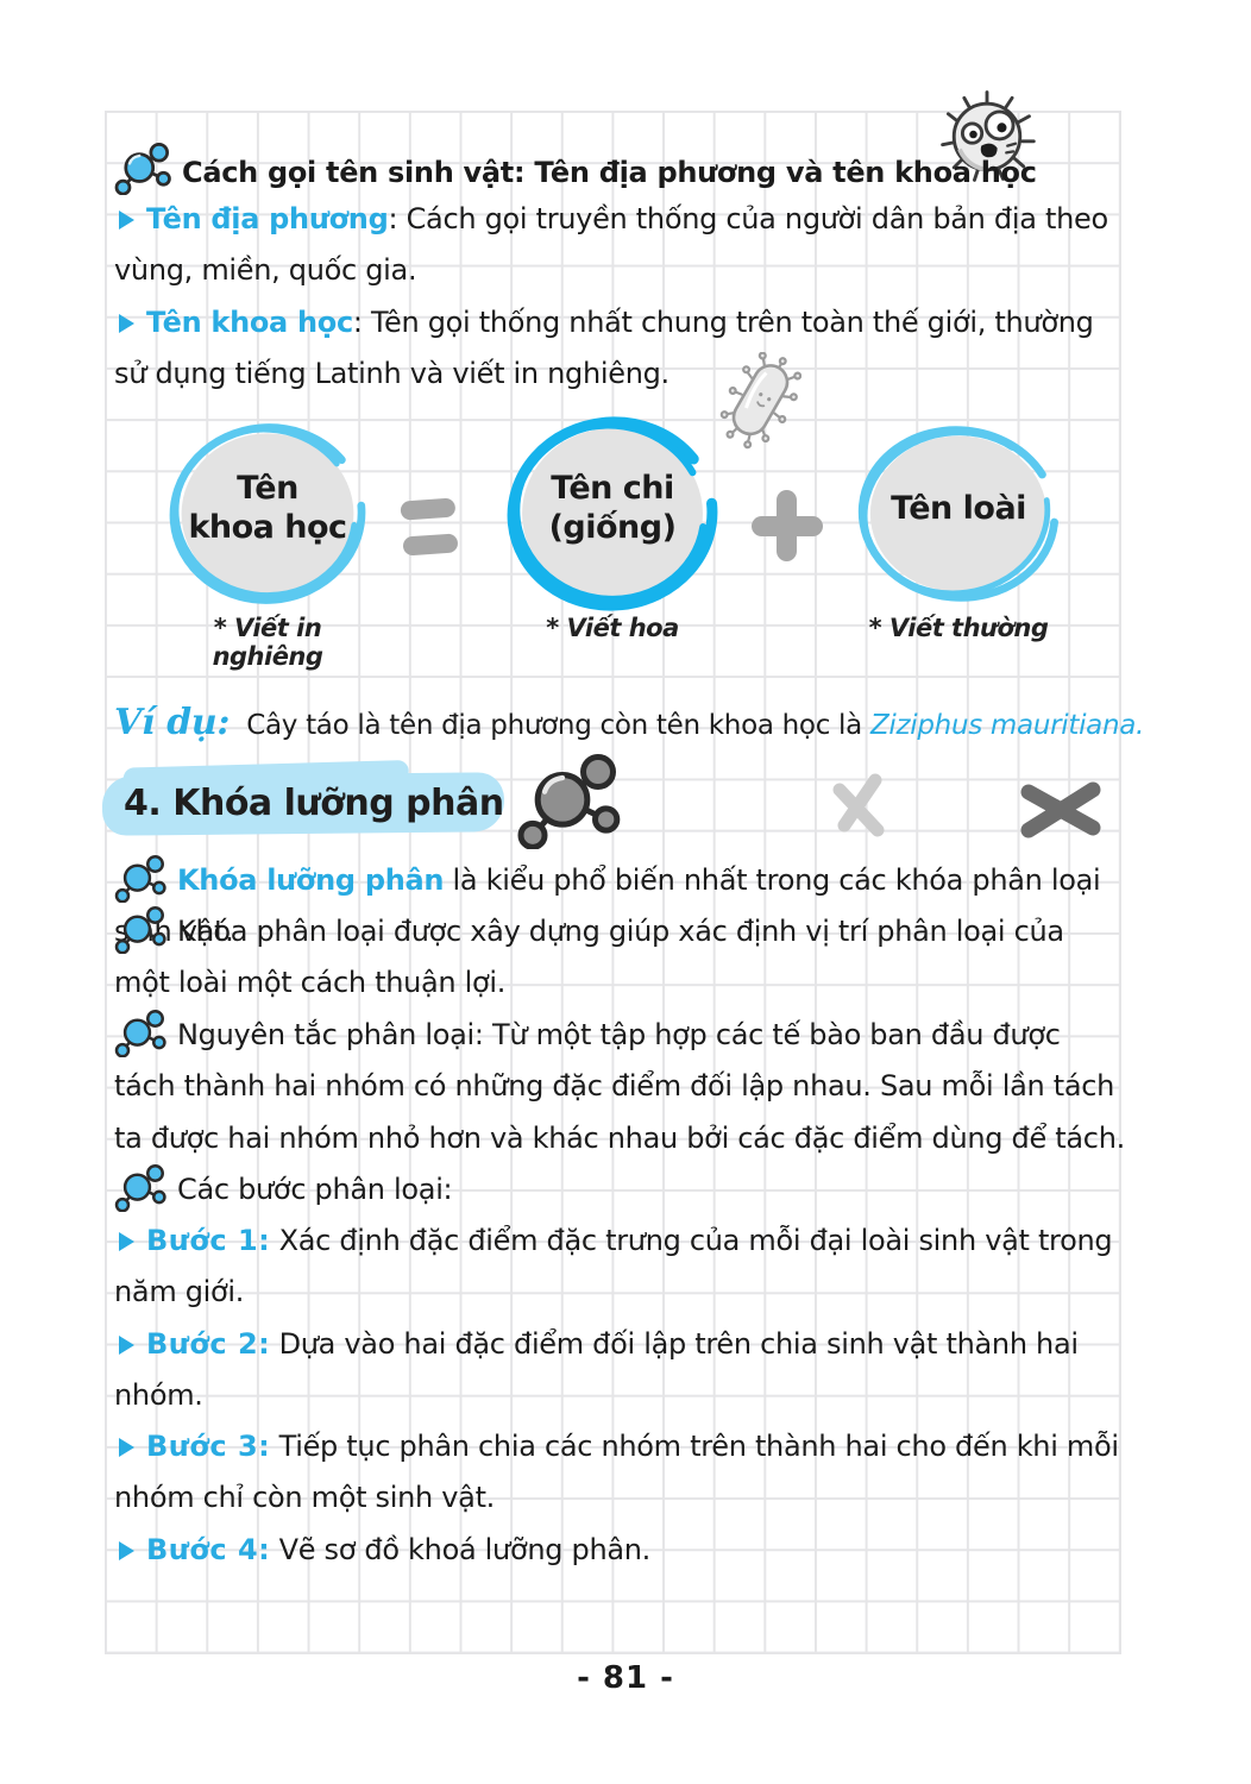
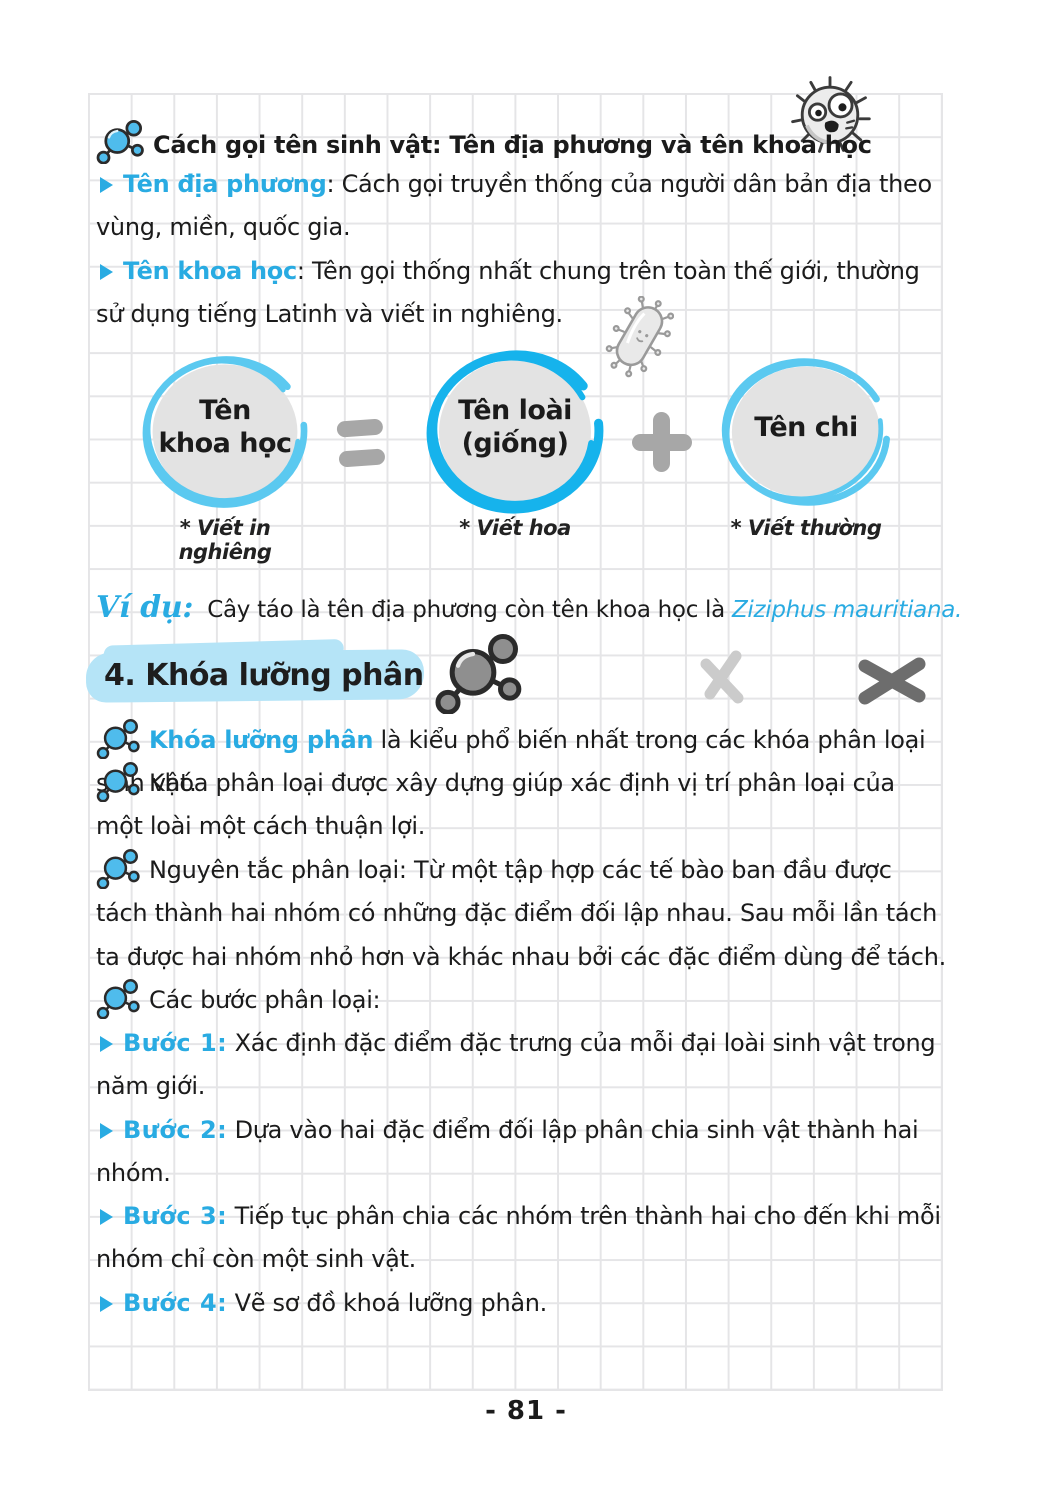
  Cách gọi tên sinh vật: Tên địa phương và tên khoa học
  Tên địa phương: Cách gọi truyền thống của người dân bản địa theo vùng, miền, quốc gia.
  Tên khoa học: Tên gọi thống nhất chung trên toàn thế giới, thường sử dụng tiếng Latinh và viết in nghiêng.
  Tên
  khoa học
- Tên chi
+ Tên loài
  (giống)
- Tên loài
+ Tên chi
  * Viết in nghiêng
  * Viết hoa
  * Viết thường
  Ví dụ: Cây táo là tên địa phương còn tên khoa học là Ziziphus mauritiana.
  4. Khóa lưỡng phân
  Khóa lưỡng phân là kiểu phổ biến nhất trong các khóa phân loại sh vật.
  Khóa phân loại được xây dựng giúp xác định vị trí phân loại của một loài một cách thuận lợi.
  Nguyên tắc phân loại: Từ một tập hợp các tế bào ban đầu được tách thành hai nhóm có những đặc điểm đối lập nhau. Sau mỗi lần tách ta được hai nhóm nhỏ hơn và khác nhau bởi các đặc điểm dùng để tách.
  Các bước phân loại:
  Bước 1: Xác định đặc điểm đặc trưng của mỗi đại loài sinh vật trong năm giới.
- Bước 2: Dựa vào hai đặc điểm đối lập trên chia sinh vật thành hai nhóm.
+ Bước 2: Dựa vào hai đặc điểm đối lập phân chia sinh vật thành hai nhóm.
  Bước 3: Tiếp tục phân chia các nhóm trên thành hai cho đến khi mỗi nhóm chỉ còn một sinh vật.
  Bước 4: Vẽ sơ đồ khoá lưỡng phân.
  - 81 -
